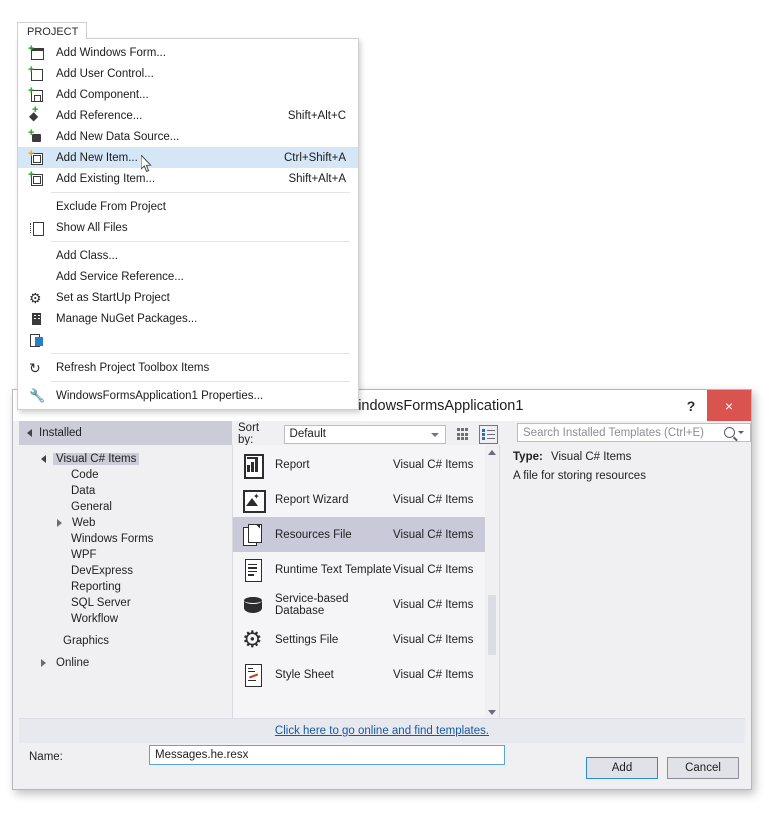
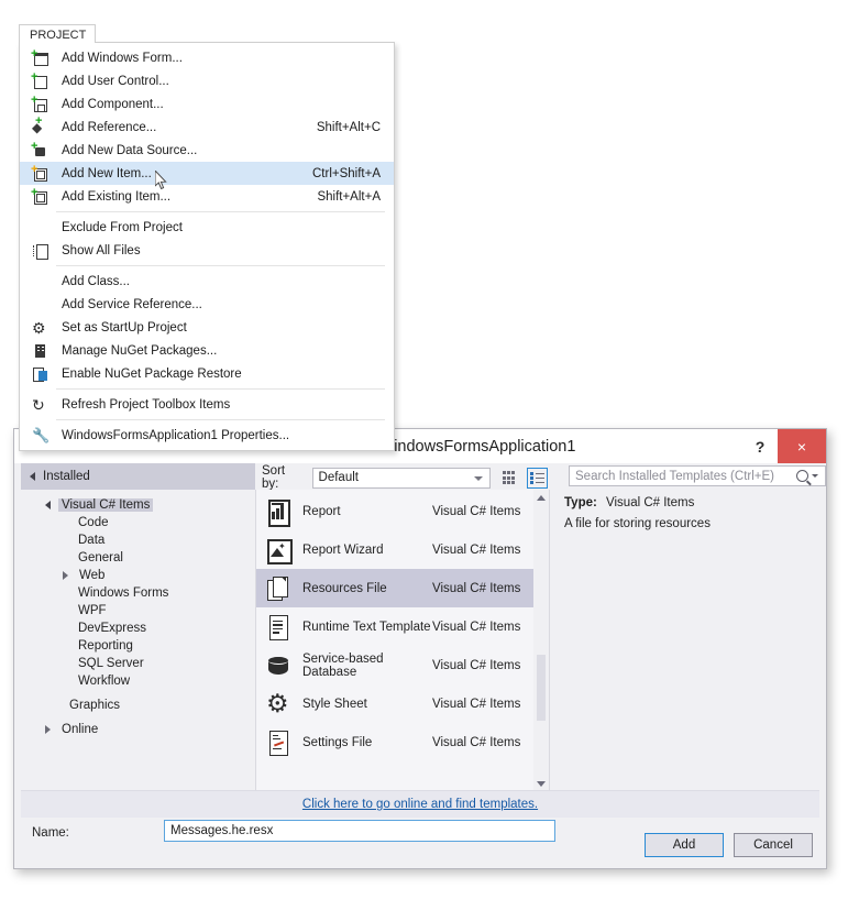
  PROJECT
  Add Windows Form...
  Add User Control...
  Add Component...
  ◆
  Add Reference...
  Shift+Alt+C
  Add New Data Source...
  Add New Item...
  Ctrl+Shift+A
  Add Existing Item...
  Shift+Alt+A
  Exclude From Project
  Show All Files
  Add Class...
  Add Service Reference...
  ⚙
  Set as StartUp Project
  Manage NuGet Packages...
+ Enable NuGet Package Restore
  ↻
  Refresh Project Toolbox Items
  🔧
  WindowsFormsApplication1 Properties...
  ?
  ×
  Installed
  Sort by:
  Default
  Search Installed Templates (Ctrl+E)
  Visual C# Items
  Code
  Data
  General
  Web
  Windows Forms
  WPF
  DevExpress
  Reporting
  SQL Server
  Workflow
  Graphics
  Online
  Report
  Visual C# Items
  ✦
  Report Wizard
  Visual C# Items
  Resources File
  Visual C# Items
  Runtime Text Template
  Visual C# Items
  Service-based Database
  Visual C# Items
  ⚙
- Settings File
+ Style Sheet
  Visual C# Items
- Style Sheet
+ Settings File
  Visual C# Items
  Type: Visual C# Items
  A file for storing resources
  Click here to go online and find templates.
  Name:
  Messages.he.resx
  Add
  Cancel
